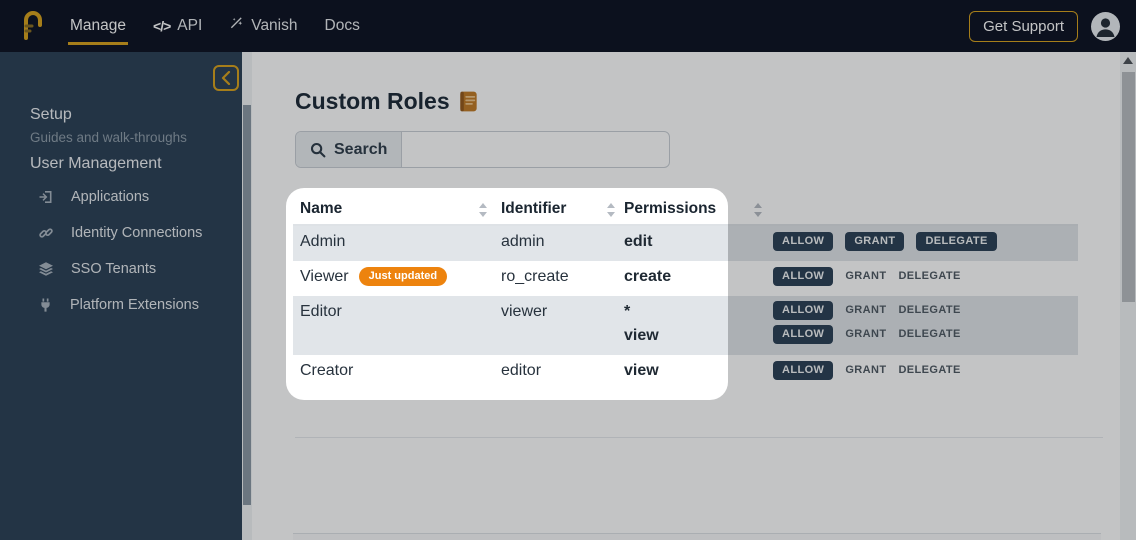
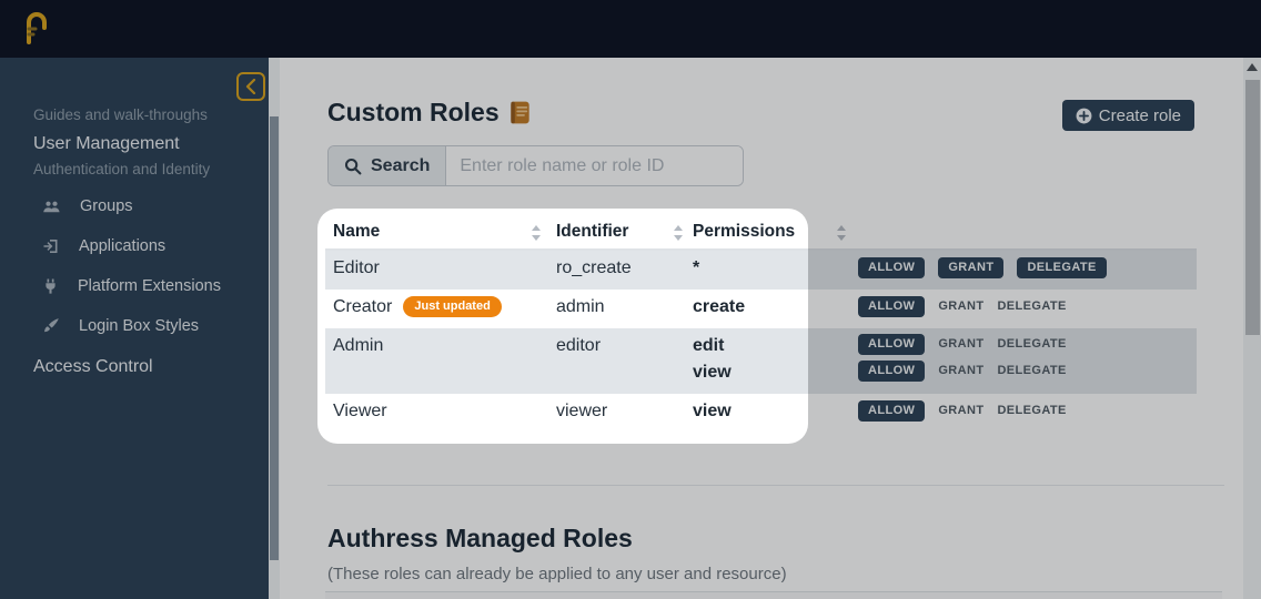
- Manage
- </>
- API
- Vanish
- Docs
- Get Support
- Setup
  Guides and walk-throughs
  User Management
+ Authentication and Identity
+ Groups
  Applications
- Identity Connections
- SSO Tenants
  Platform Extensions
+ Login Box Styles
+ Access Control
  Custom Roles
+ Create role
  Search
+ Enter role name or role ID
  Name
  Identifier
  Permissions
- Admin
+ Editor
- admin
+ ro_create
- edit
+ *
  ALLOW
  GRANT
  DELEGATE
- Viewer Just updated
+ Creator Just updated
- ro_create
+ admin
  create
  ALLOW
  GRANT
  DELEGATE
- Editor
+ Admin
- viewer
+ editor
- *
+ edit
  view
  ALLOW
  GRANT
  DELEGATE
  ALLOW
  GRANT
  DELEGATE
- Creator
+ Viewer
- editor
+ viewer
  view
  ALLOW
  GRANT
  DELEGATE
+ Authress Managed Roles
+ (These roles can already be applied to any user and resource)
